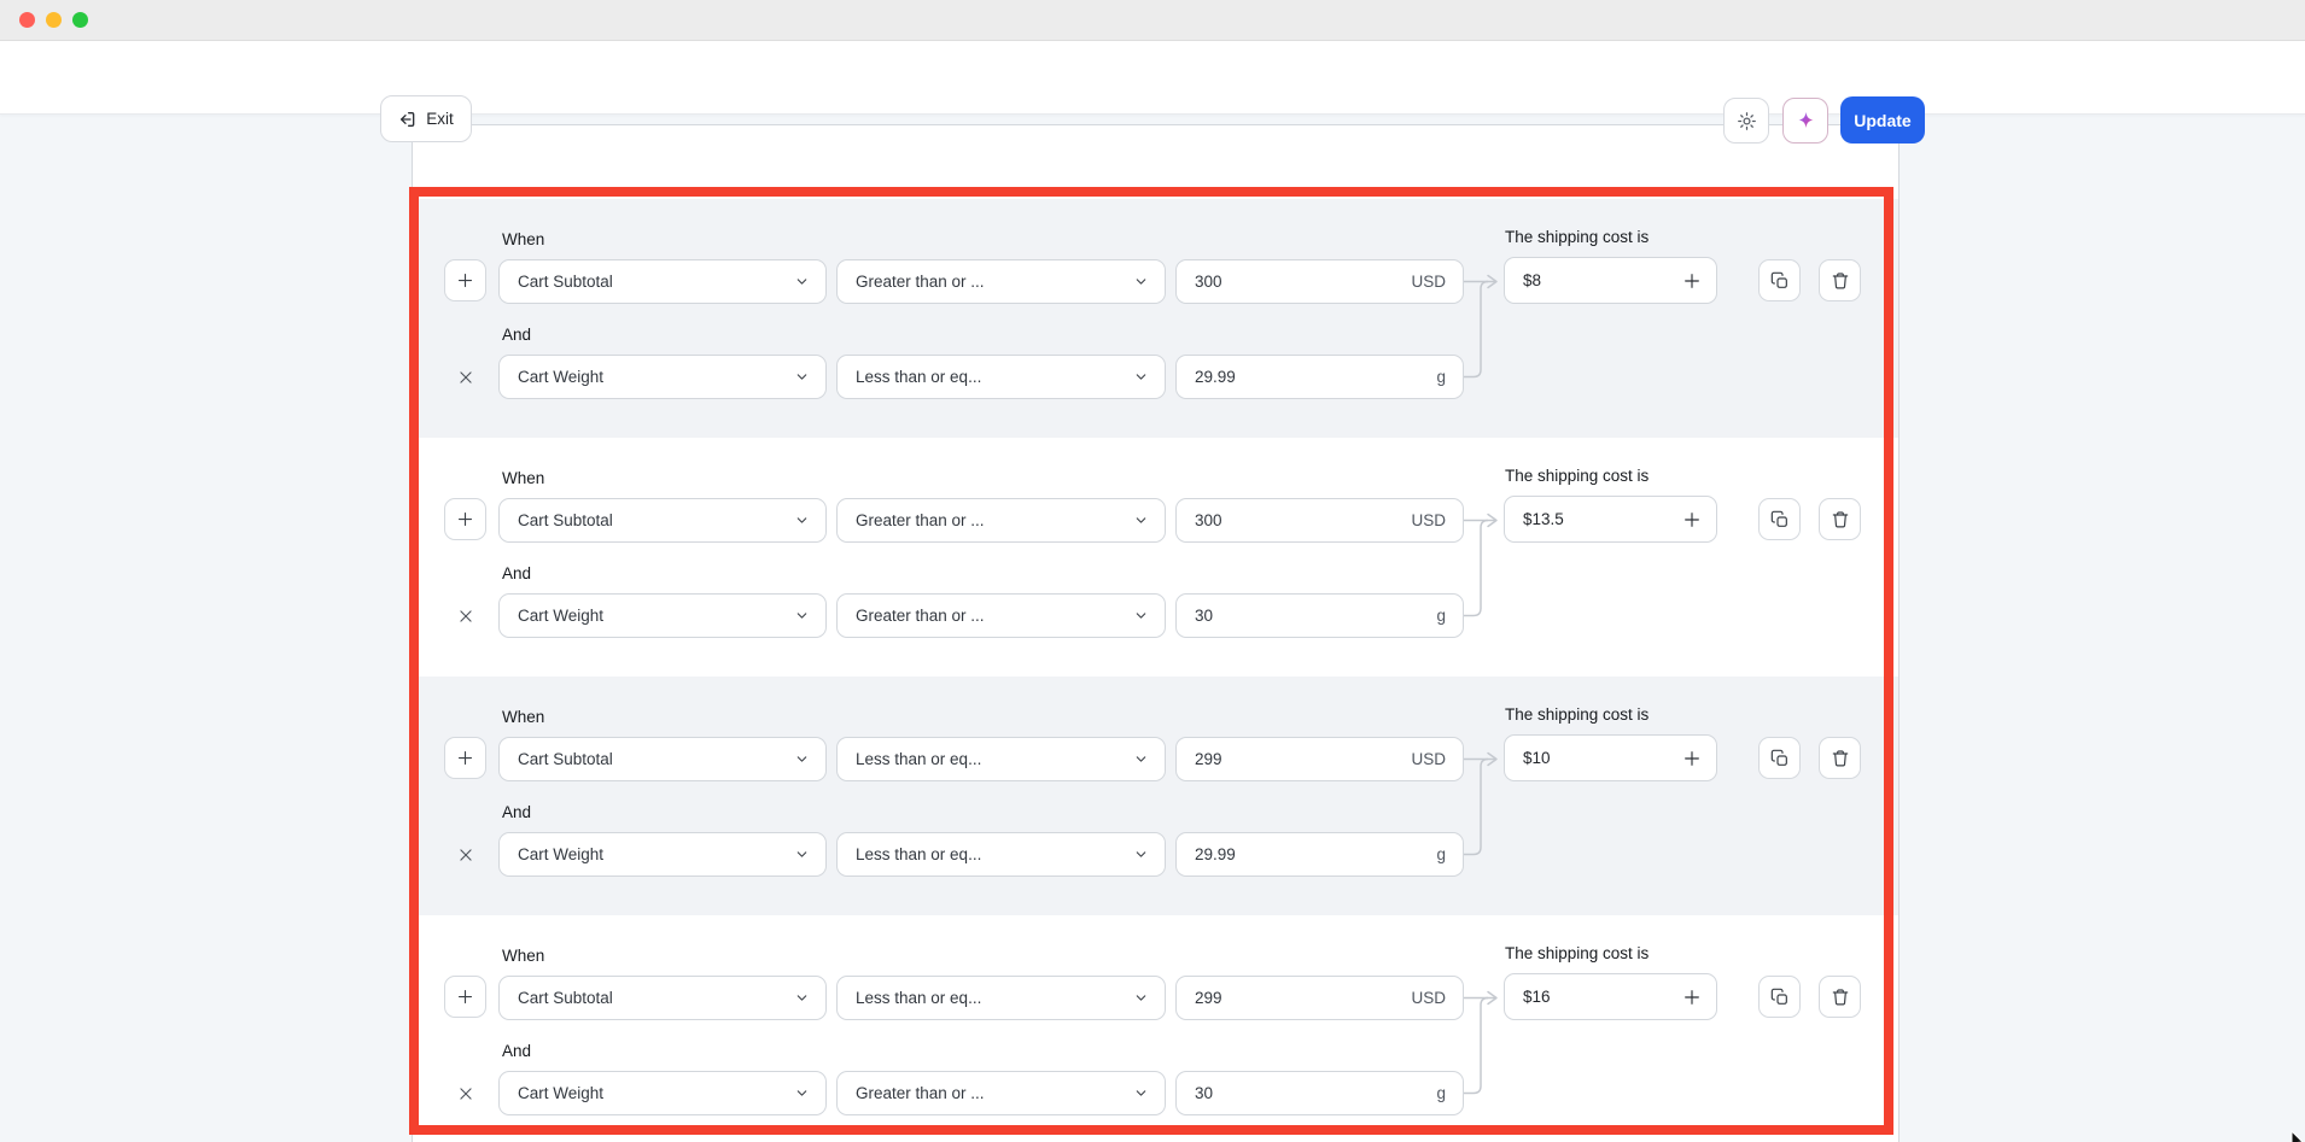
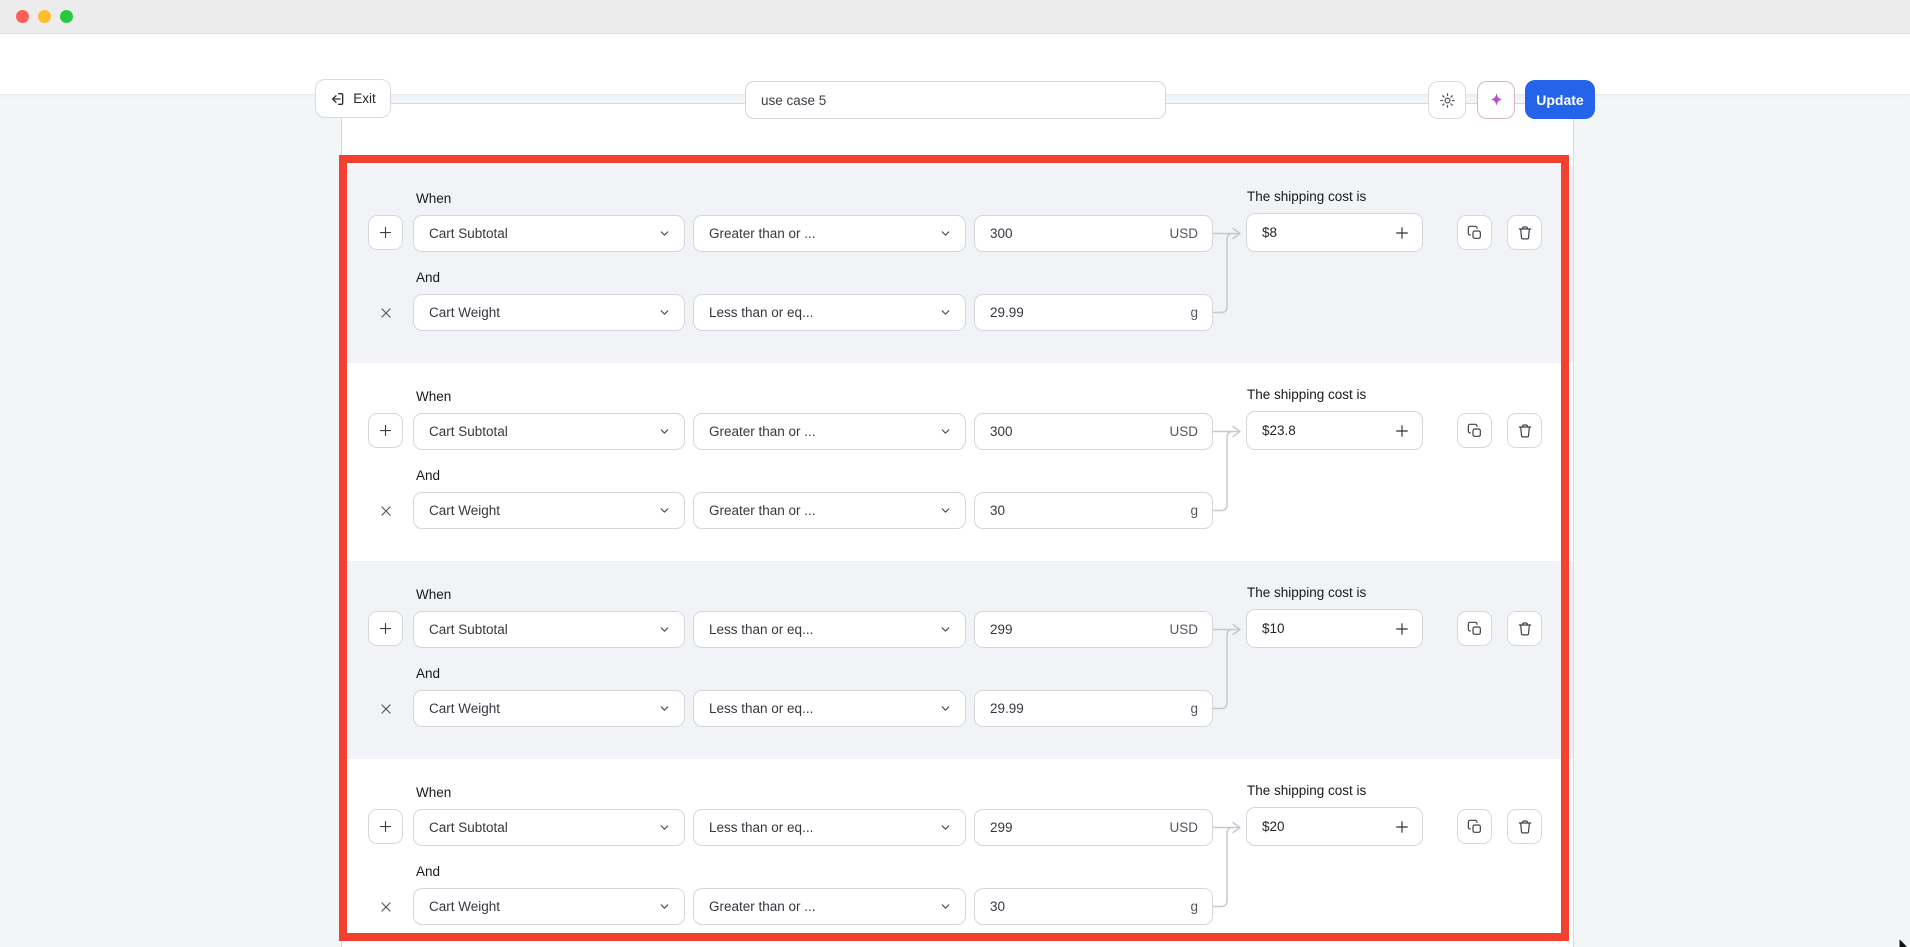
  Exit
+ use case 5
  Update
  When
  And
  The shipping cost is
  Cart Subtotal
  Greater than or ...
  300
  USD
  Cart Weight
  Less than or eq...
  29.99
  g
  $8
  When
  And
  The shipping cost is
  Cart Subtotal
  Greater than or ...
  300
  USD
  Cart Weight
  Greater than or ...
  30
  g
- $13.5
+ $23.8
  When
  And
  The shipping cost is
  Cart Subtotal
  Less than or eq...
  299
  USD
  Cart Weight
  Less than or eq...
  29.99
  g
  $10
  When
  And
  The shipping cost is
  Cart Subtotal
  Less than or eq...
  299
  USD
  Cart Weight
  Greater than or ...
  30
  g
- $16
+ $20
